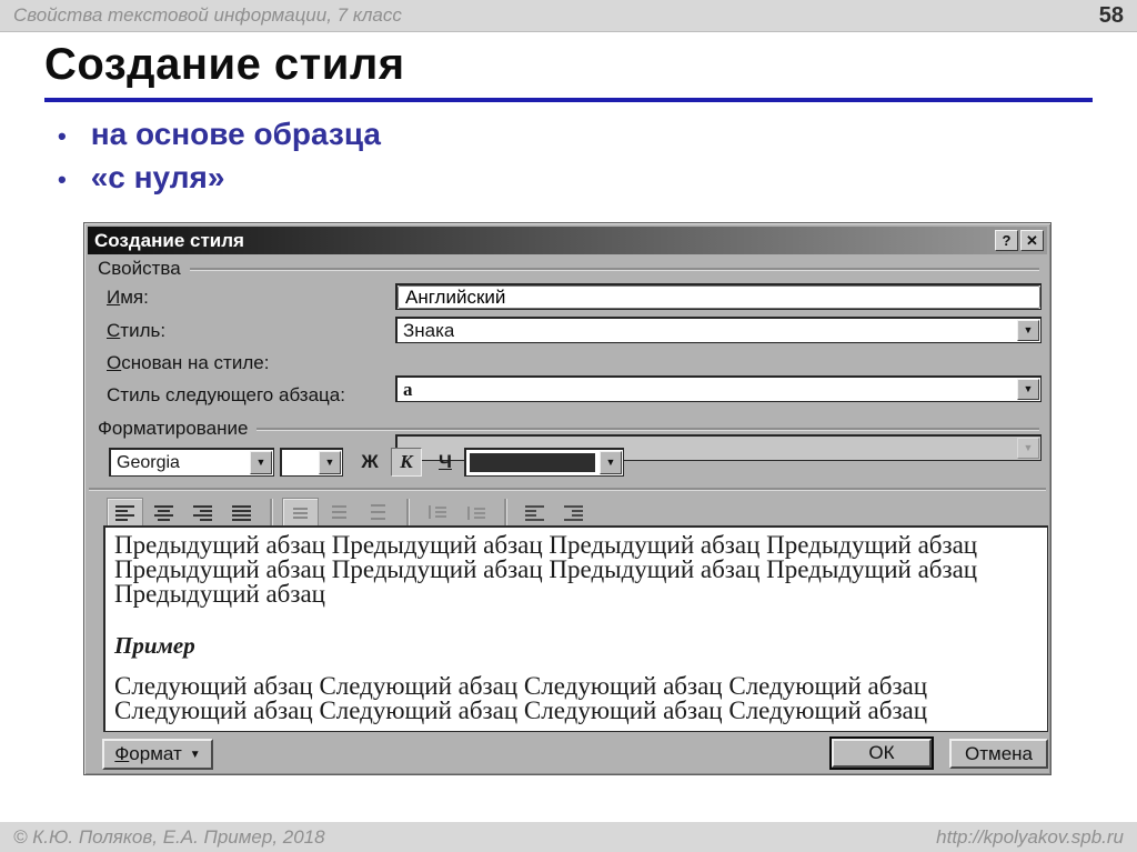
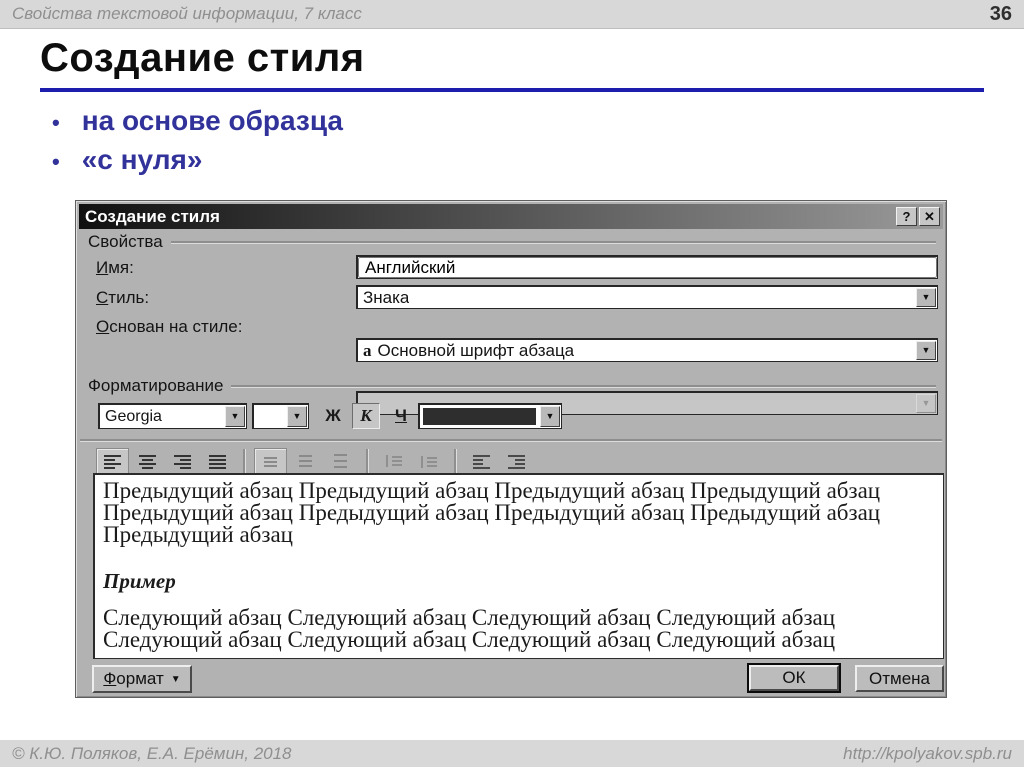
  Свойства текстовой информации, 7 класс
- 58
+ 36
  Создание стиля
  •
  на основе образца
  •
  «с нуля»
  Создание стиля
  ?
  ✕
  Свойства
  Имя:
  Английский
  Стиль:
  Знака
  ▼
  Основан на стиле:
  а
+ Основной шрифт абзаца
  ▼
- Стиль следующего абзаца:
  ▼
  Форматирование
  Georgia
  ▼
  ▼
  Ж
  К
  Ч
  ▼
  Предыдущий абзац Предыдущий абзац Предыдущий абзац Предыдущий абзац
  Предыдущий абзац Предыдущий абзац Предыдущий абзац Предыдущий абзац
  Предыдущий абзац
  Пример
  Следующий абзац Следующий абзац Следующий абзац Следующий абзац
  Следующий абзац Следующий абзац Следующий абзац Следующий абзац
  Формат
  ▼
  ОК
  Отмена
- © К.Ю. Поляков, Е.А. Пример, 2018
+ © К.Ю. Поляков, Е.А. Ерёмин, 2018
  http://kpolyakov.spb.ru
